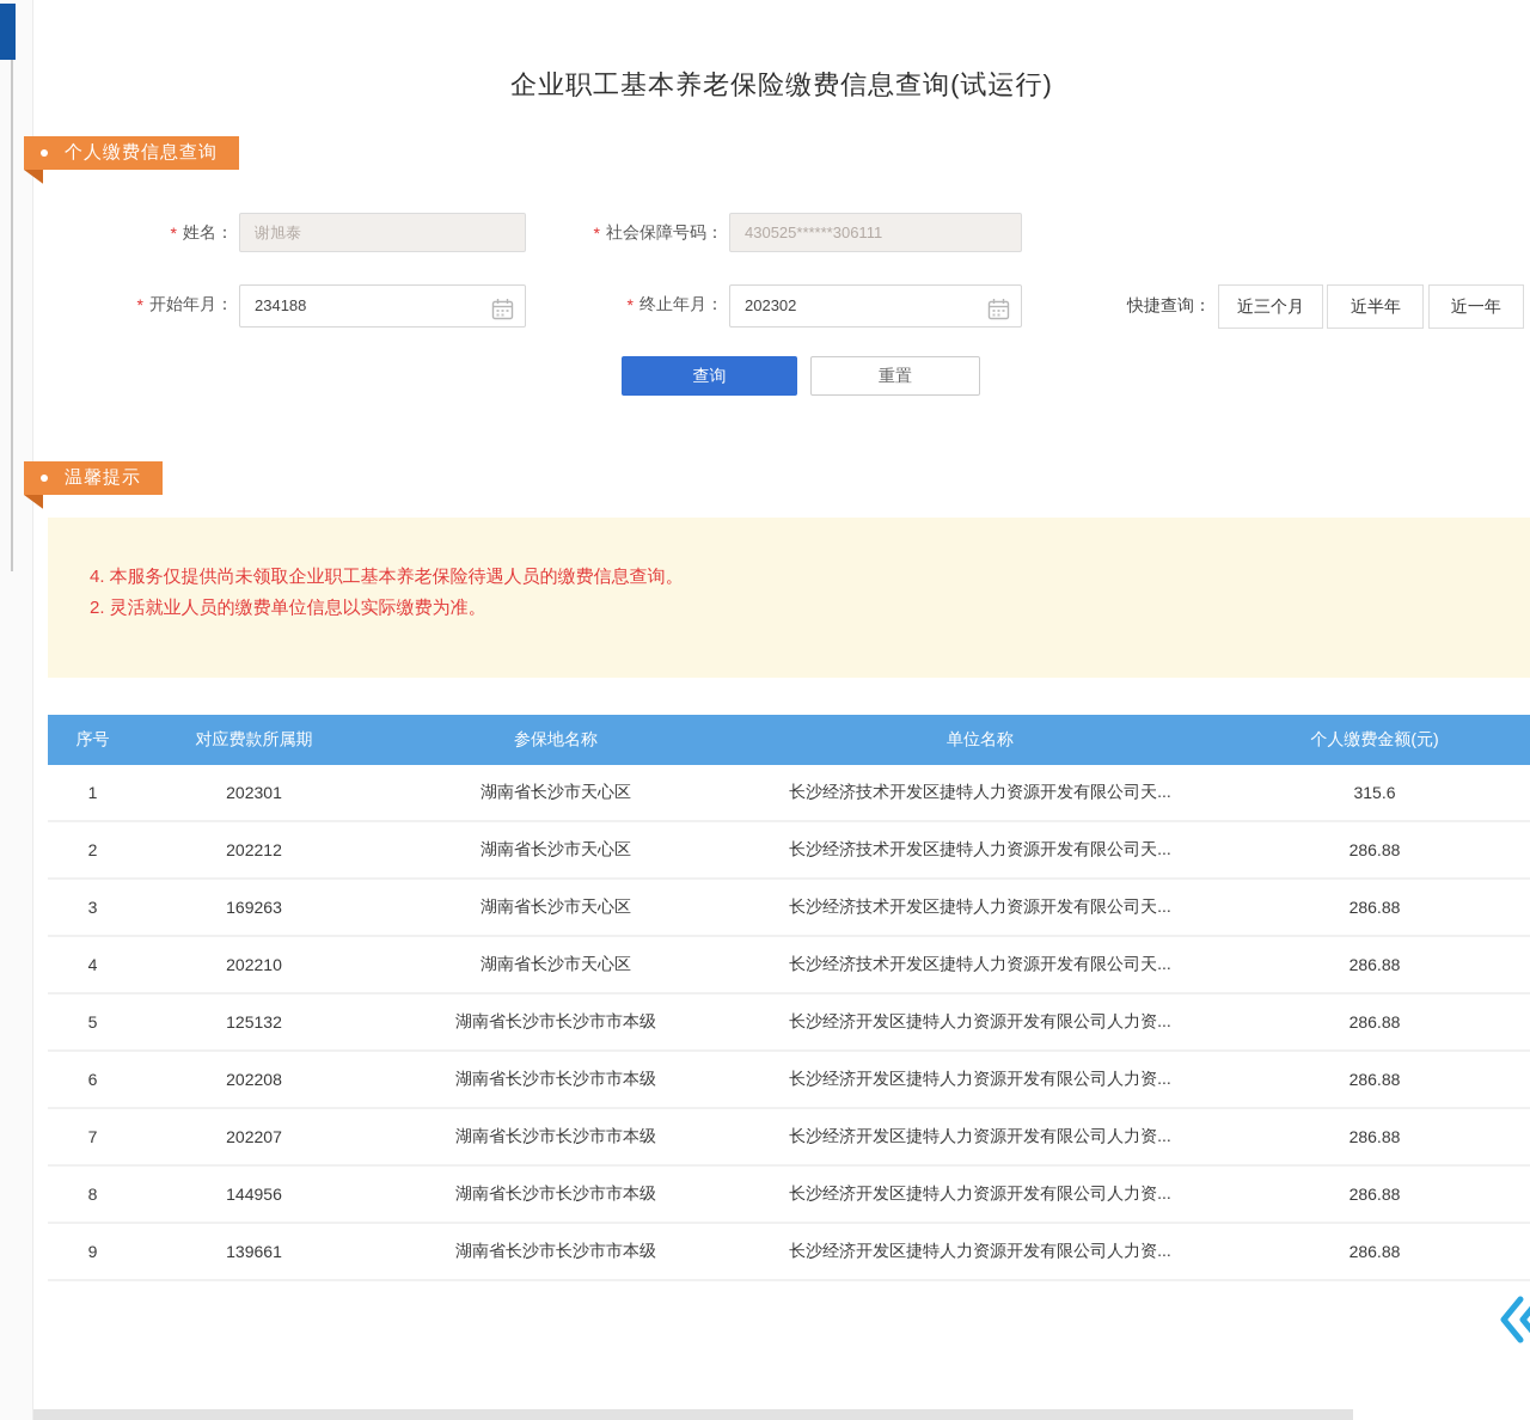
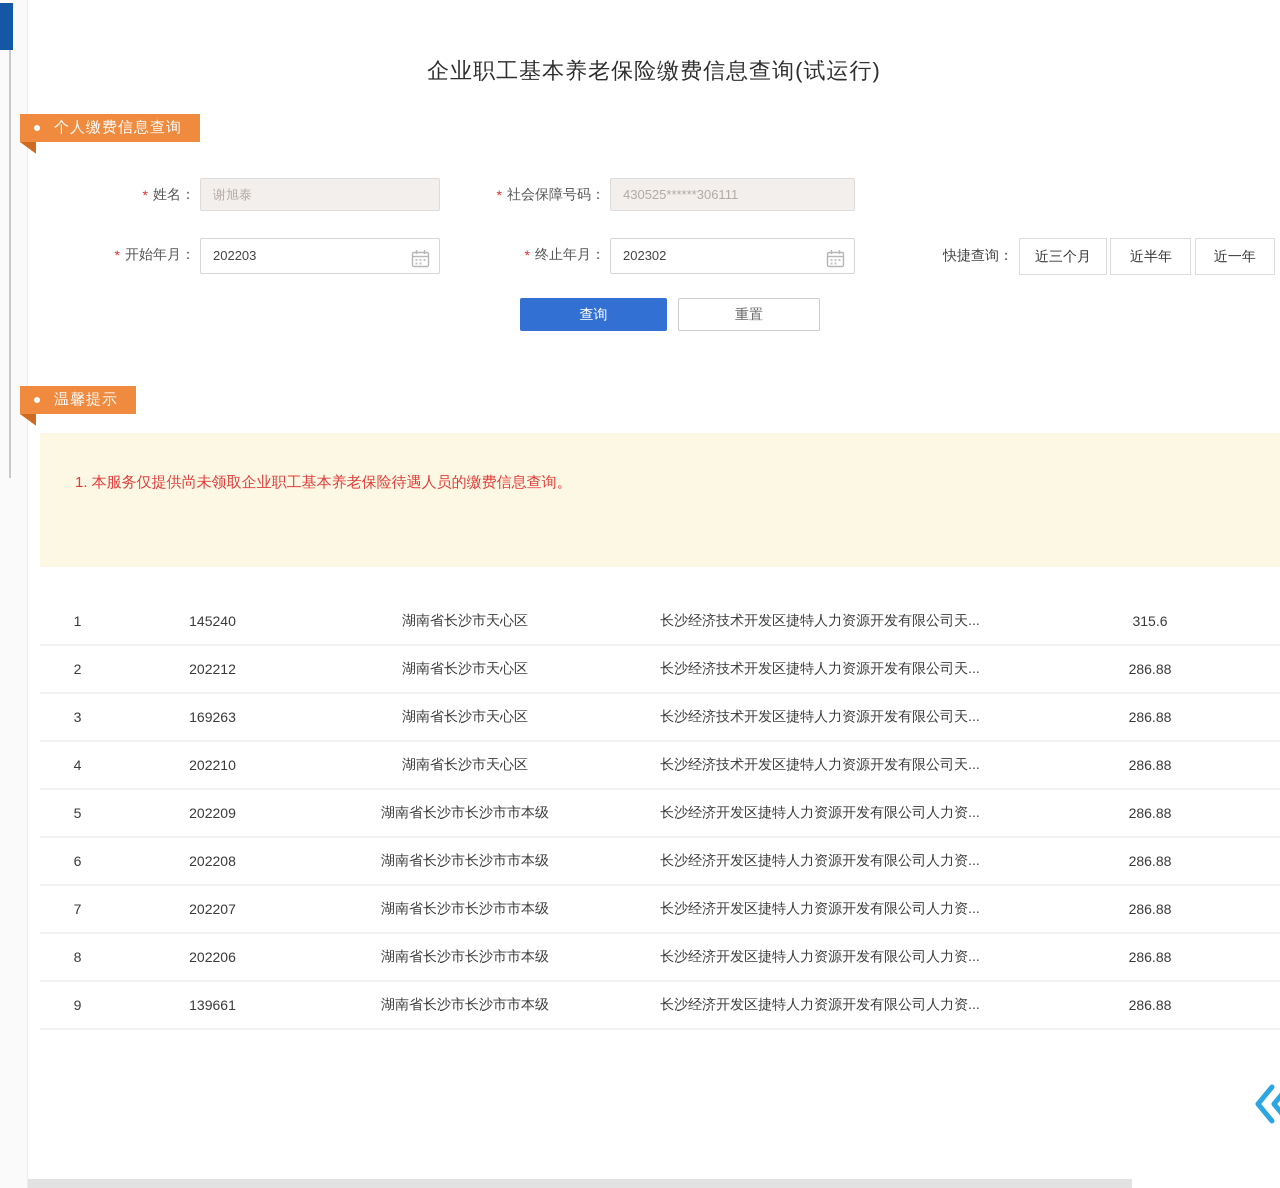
  企业职工基本养老保险缴费信息查询(试运行)
  个人缴费信息查询
  *
  姓名：
  谢旭泰
  *
  社会保障号码：
  430525******306111
  *
  开始年月：
- 234188
+ 202203
  *
  终止年月：
  202302
  快捷查询：
  近三个月 近半年 近一年
  查询
  重置
  温馨提示
- 4. 本服务仅提供尚未领取企业职工基本养老保险待遇人员的缴费信息查询。
+ 1. 本服务仅提供尚未领取企业职工基本养老保险待遇人员的缴费信息查询。
- 2. 灵活就业人员的缴费单位信息以实际缴费为准。
- 序号
- 对应费款所属期
- 参保地名称
- 单位名称
- 个人缴费金额(元)
  1
- 202301
+ 145240
  湖南省长沙市天心区
  长沙经济技术开发区捷特人力资源开发有限公司天...
  315.6
  2
  202212
  湖南省长沙市天心区
  长沙经济技术开发区捷特人力资源开发有限公司天...
  286.88
  3
  169263
  湖南省长沙市天心区
  长沙经济技术开发区捷特人力资源开发有限公司天...
  286.88
  4
  202210
  湖南省长沙市天心区
  长沙经济技术开发区捷特人力资源开发有限公司天...
  286.88
  5
- 125132
+ 202209
  湖南省长沙市长沙市市本级
  长沙经济开发区捷特人力资源开发有限公司人力资...
  286.88
  6
  202208
  湖南省长沙市长沙市市本级
  长沙经济开发区捷特人力资源开发有限公司人力资...
  286.88
  7
  202207
  湖南省长沙市长沙市市本级
  长沙经济开发区捷特人力资源开发有限公司人力资...
  286.88
  8
- 144956
+ 202206
  湖南省长沙市长沙市市本级
  长沙经济开发区捷特人力资源开发有限公司人力资...
  286.88
  9
  139661
  湖南省长沙市长沙市市本级
  长沙经济开发区捷特人力资源开发有限公司人力资...
  286.88
